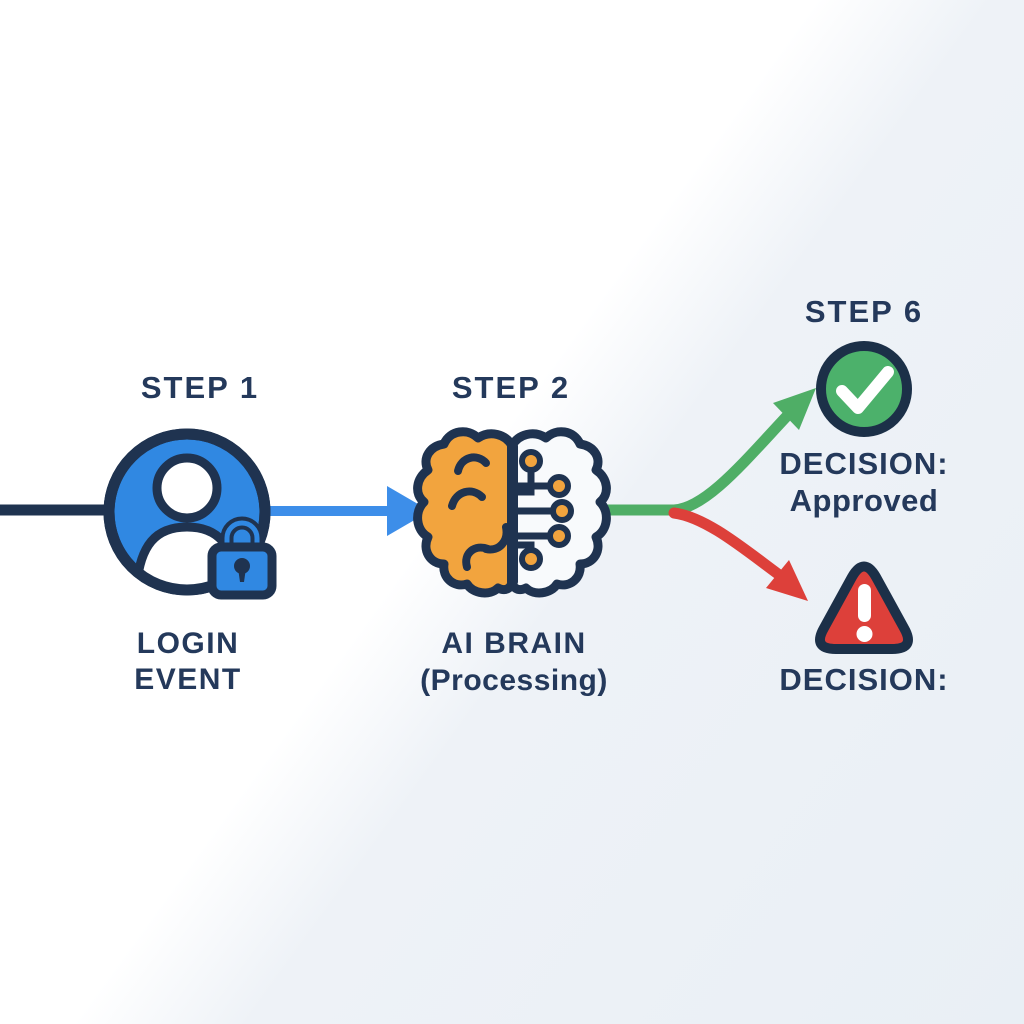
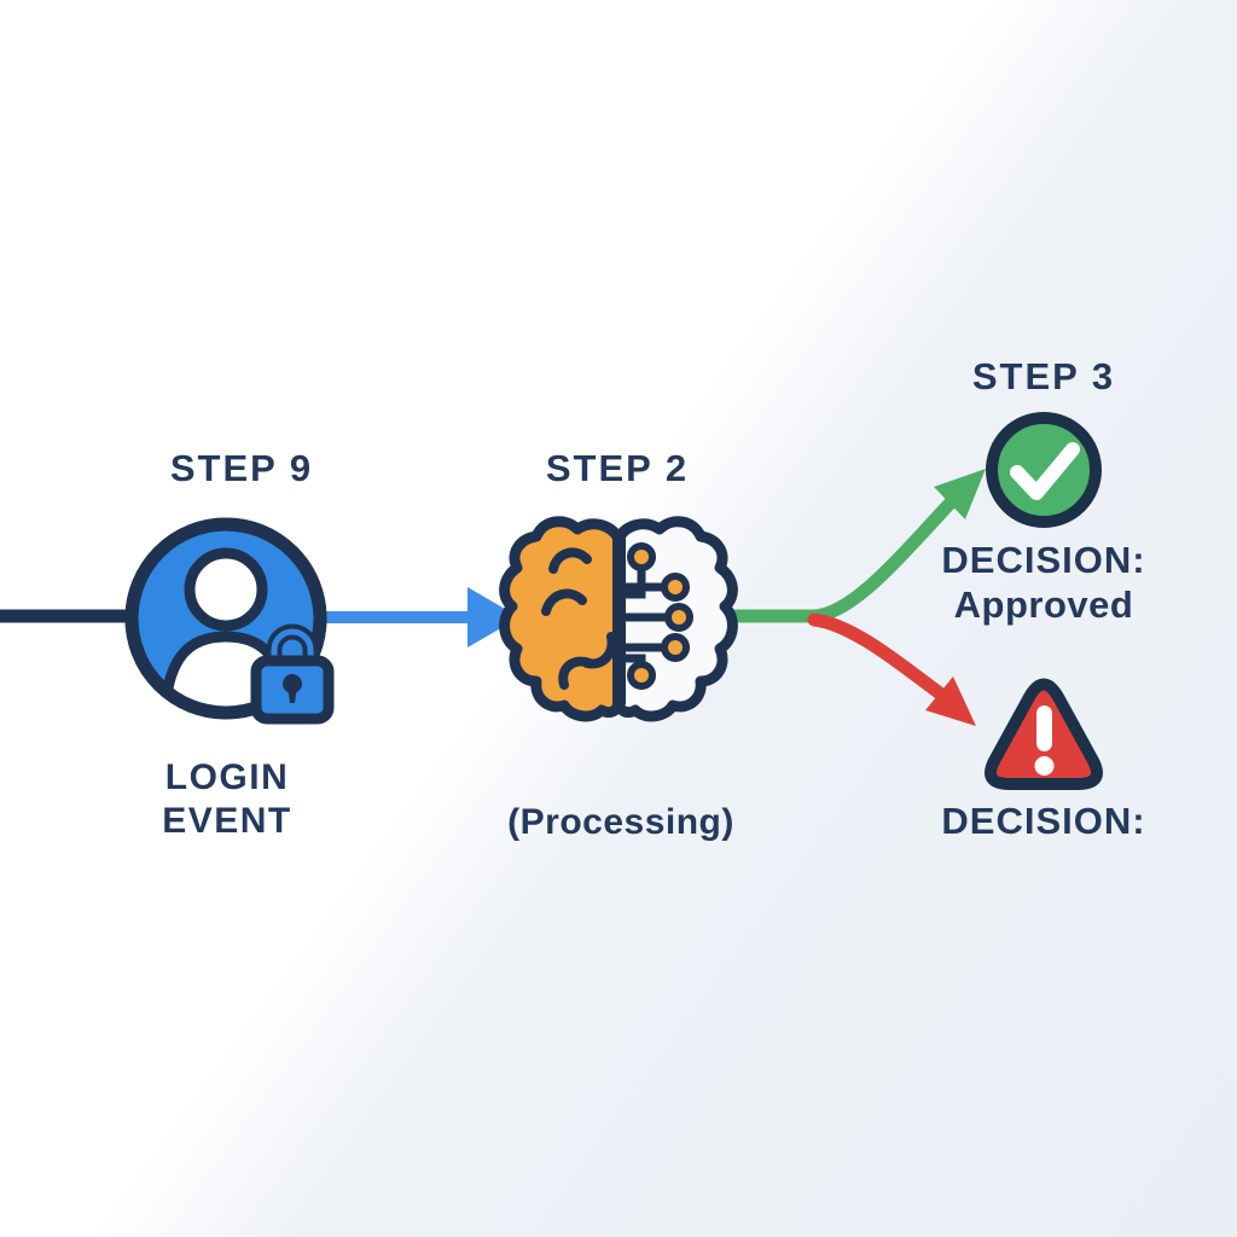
- STEP 1
+ STEP 9
  STEP 2
- STEP 6
+ STEP 3
  LOGIN
  EVENT
- AI BRAIN
  (Processing)
  DECISION:
  Approved
  DECISION:
